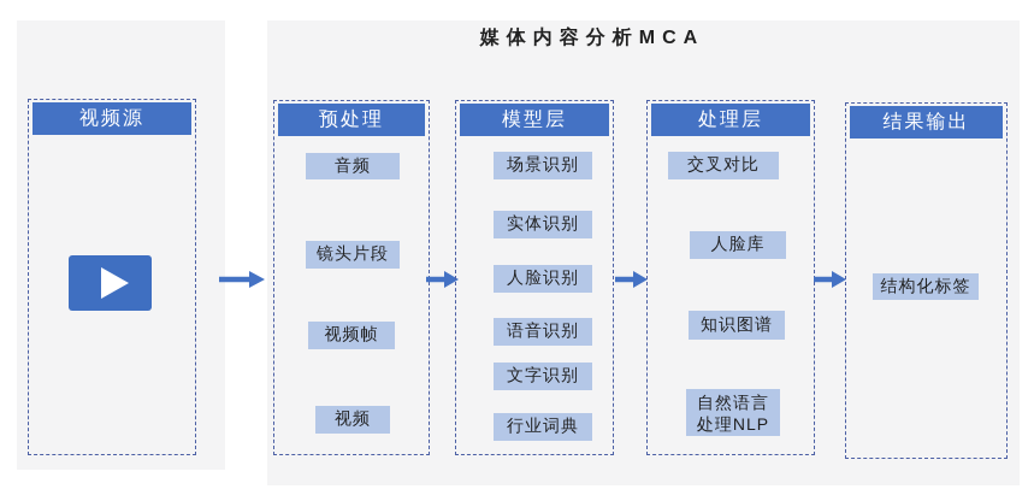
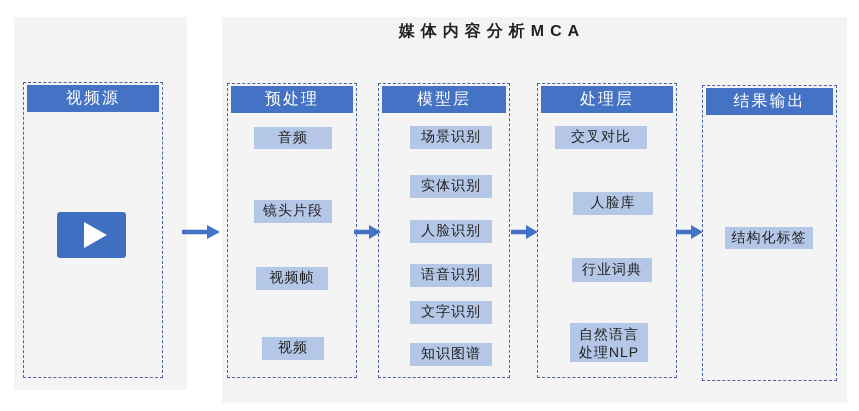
  媒体内容分析MCA
  视频源
  预处理
  音频
  镜头片段
  视频帧
  视频
  模型层
  场景识别
  实体识别
  人脸识别
  语音识别
  文字识别
- 行业词典
+ 知识图谱
  处理层
  交叉对比
  人脸库
- 知识图谱
+ 行业词典
  自然语言
  处理NLP
  结果输出
  结构化标签
